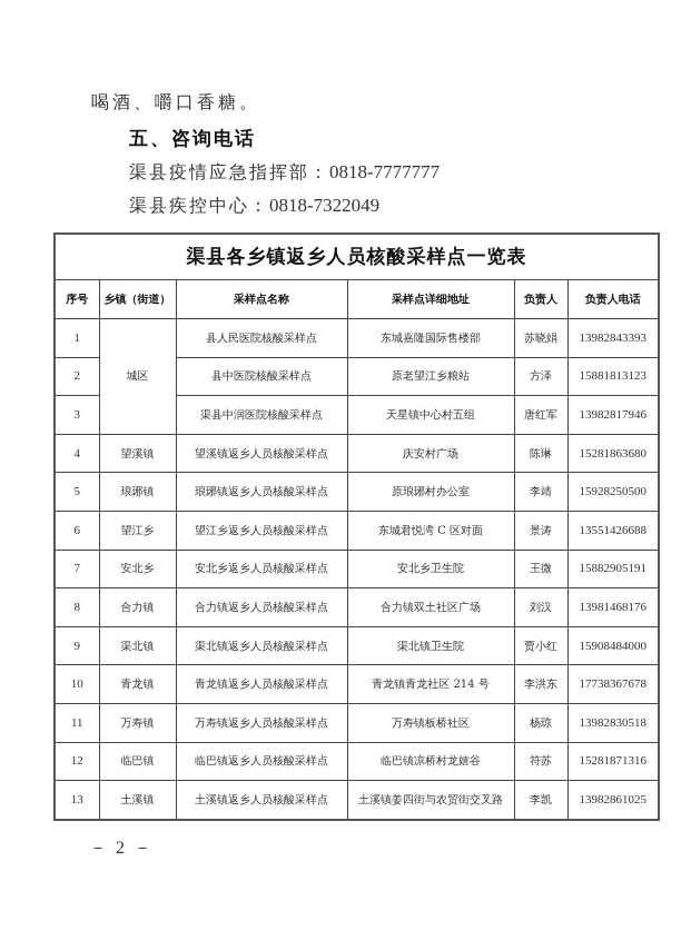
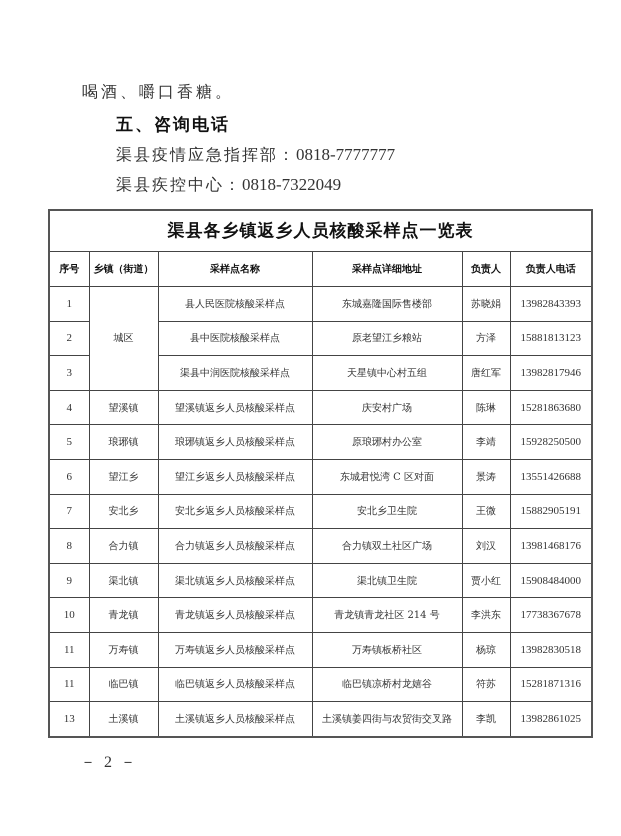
  喝酒、嚼口香糖。
  五、咨询电话
  渠县疫情应急指挥部：0818-7777777
  渠县疾控中心：0818-7322049
  渠县各乡镇返乡人员核酸采样点一览表
  序号	乡镇（街道）	采样点名称	采样点详细地址	负责人	负责人电话
  1	城区	县人民医院核酸采样点	东城嘉隆国际售楼部	苏晓娟	13982843393
  2	县中医院核酸采样点	原老望江乡粮站	方泽	15881813123
  3	渠县中润医院核酸采样点	天星镇中心村五组	唐红军	13982817946
  4	望溪镇	望溪镇返乡人员核酸采样点	庆安村广场	陈琳	15281863680
  5	琅琊镇	琅琊镇返乡人员核酸采样点	原琅琊村办公室	李靖	15928250500
  6	望江乡	望江乡返乡人员核酸采样点	东城君悦湾 C 区对面	景涛	13551426688
  7	安北乡	安北乡返乡人员核酸采样点	安北乡卫生院	王微	15882905191
  8	合力镇	合力镇返乡人员核酸采样点	合力镇双土社区广场	刘汉	13981468176
  9	渠北镇	渠北镇返乡人员核酸采样点	渠北镇卫生院	贾小红	15908484000
  10	青龙镇	青龙镇返乡人员核酸采样点	青龙镇青龙社区 214 号	李洪东	17738367678
  11	万寿镇	万寿镇返乡人员核酸采样点	万寿镇板桥社区	杨琼	13982830518
- 12	临巴镇	临巴镇返乡人员核酸采样点	临巴镇凉桥村龙嬉谷	符苏	15281871316
+ 11	临巴镇	临巴镇返乡人员核酸采样点	临巴镇凉桥村龙嬉谷	符苏	15281871316
  13	土溪镇	土溪镇返乡人员核酸采样点	土溪镇姜四街与农贸街交叉路	李凯	13982861025
  － 2 －
